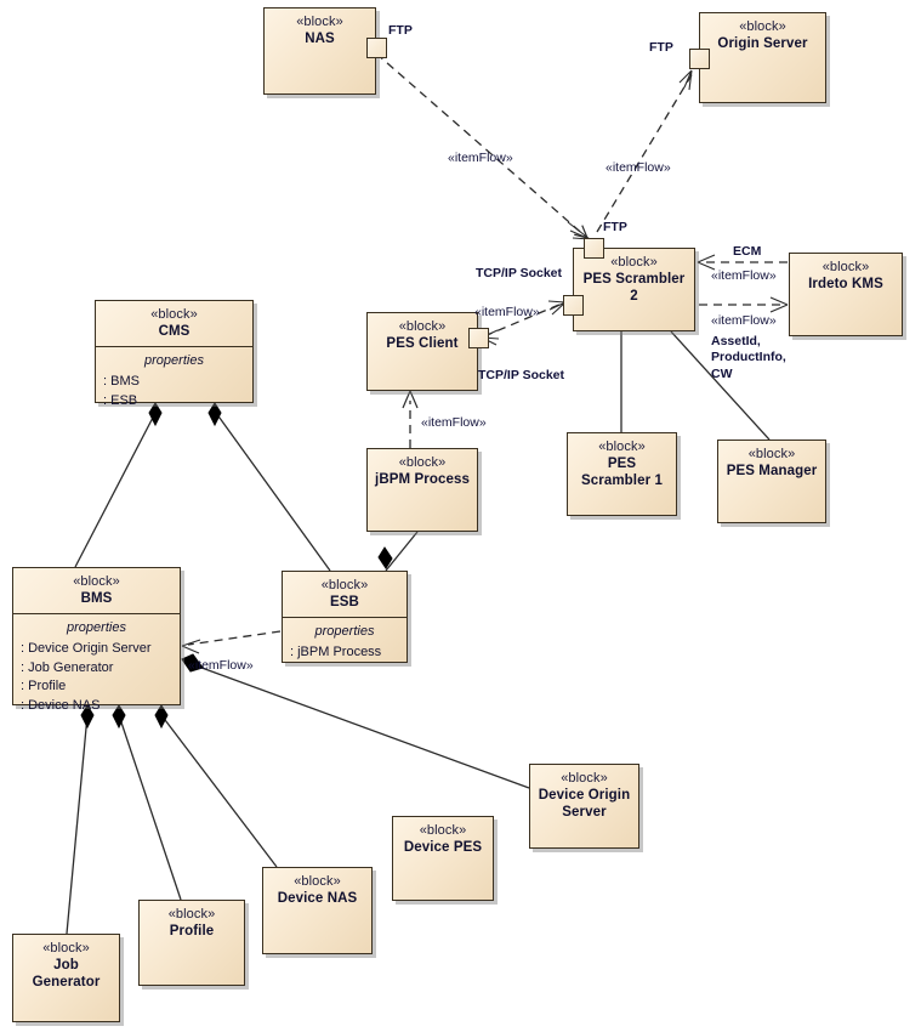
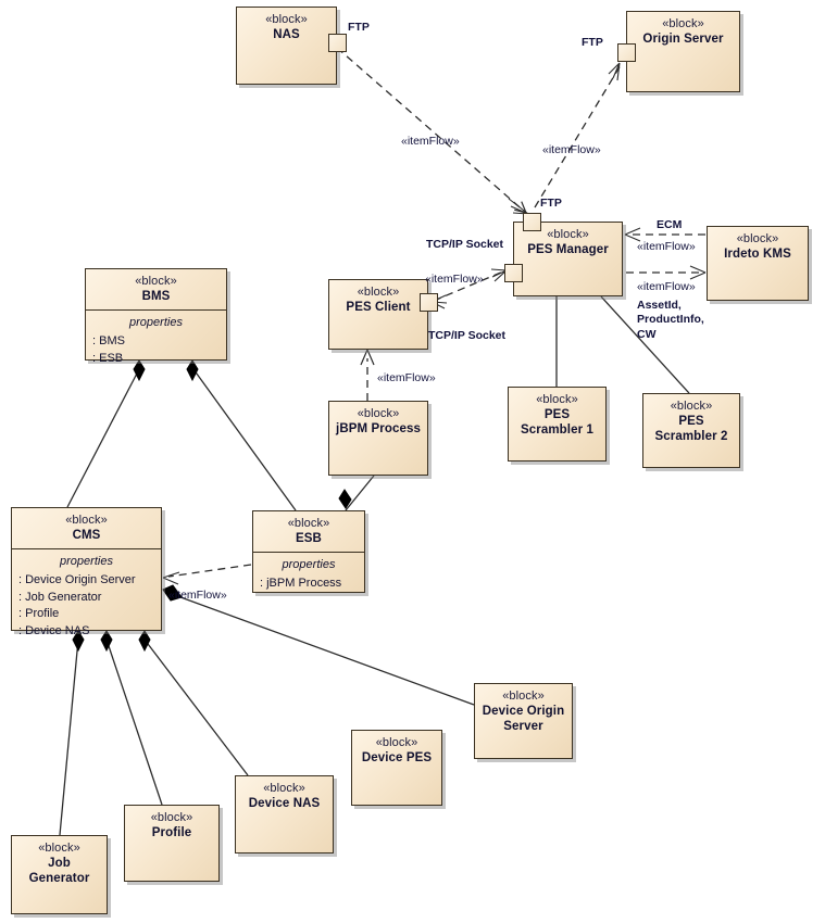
  «block»
  NAS
  «block»
  Origin Server
  «block»
- PES Scrambler 2
+ PES Manager
  «block»
  Irdeto KMS
  «block»
- CMS
+ BMS
  properties
  : BMS
  : ESB
  «block»
  PES Client
  «block»
  PES Scrambler 1
  «block»
- PES Manager
+ PES Scrambler 2
  «block»
  jBPM Process
  «block»
  ESB
  properties
  : jBPM Process
  «block»
- BMS
+ CMS
  properties
  : Device Origin Server
  : Job Generator
  : Profile
  : Device NAS
  «block»
  Device Origin Server
  «block»
  Device PES
  «block»
  Device NAS
  «block»
  Profile
  «block»
  Job Generator
  FTP
  FTP
  «itemFlow»
  «itemFlow»
  FTP
  TCP/IP Socket
  «itemFlow»
  TCP/IP Socket
  ECM
  «itemFlow»
  «itemFlow»
  AssetId, ProductInfo, CW
  «itemFlow»
  «itemFlow»
